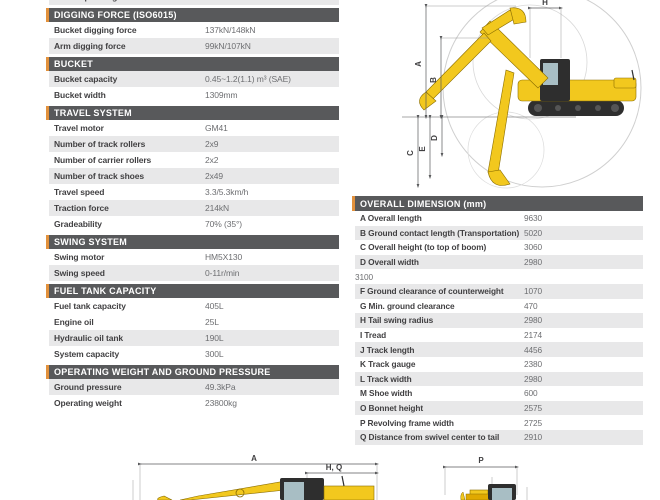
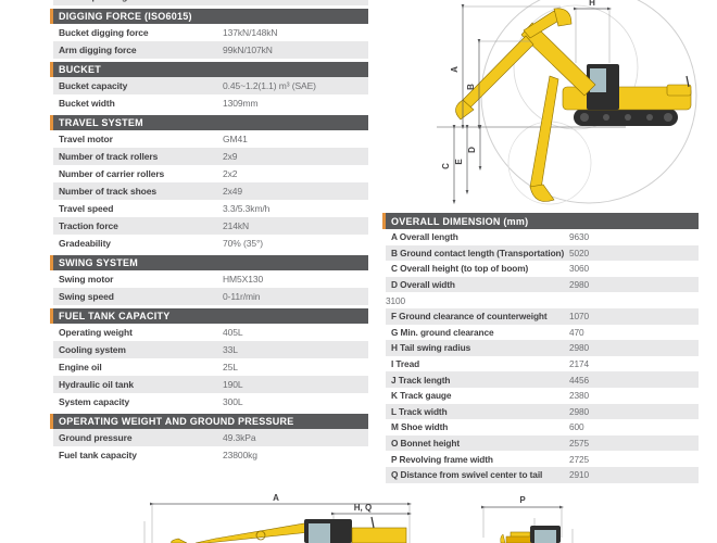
  DIGGING FORCE (ISO6015)
  Bucket digging force
  137kN/148kN
  Arm digging force
  99kN/107kN
  BUCKET
  Bucket capacity
  0.45~1.2(1.1) m³ (SAE)
  Bucket width
  1309mm
  TRAVEL SYSTEM
  Travel motor
  GM41
  Number of track rollers
  2x9
  Number of carrier rollers
  2x2
  Number of track shoes
  2x49
  Travel speed
  3.3/5.3km/h
  Traction force
  214kN
  Gradeability
  70% (35°)
  SWING SYSTEM
  Swing motor
  HM5X130
  Swing speed
  0-11r/min
  FUEL TANK CAPACITY
- Fuel tank capacity
+ Operating weight
  405L
+ Cooling system
+ 33L
  Engine oil
  25L
  Hydraulic oil tank
  190L
  System capacity
  300L
  OPERATING WEIGHT AND GROUND PRESSURE
  Ground pressure
  49.3kPa
- Operating weight
+ Fuel tank capacity
  23800kg
  OVERALL DIMENSION (mm)
  A Overall length
  9630
  B Ground contact length (Transportation)
  5020
  C Overall height (to top of boom)
  3060
  D Overall width
  2980
  3100
  F Ground clearance of counterweight
  1070
  G Min. ground clearance
  470
  H Tail swing radius
  2980
  I Tread
  2174
  J Track length
  4456
  K Track gauge
  2380
  L Track width
  2980
  M Shoe width
  600
  O Bonnet height
  2575
  P Revolving frame width
  2725
  Q Distance from swivel center to tail
  2910
  H
  A
  H, Q
  P
